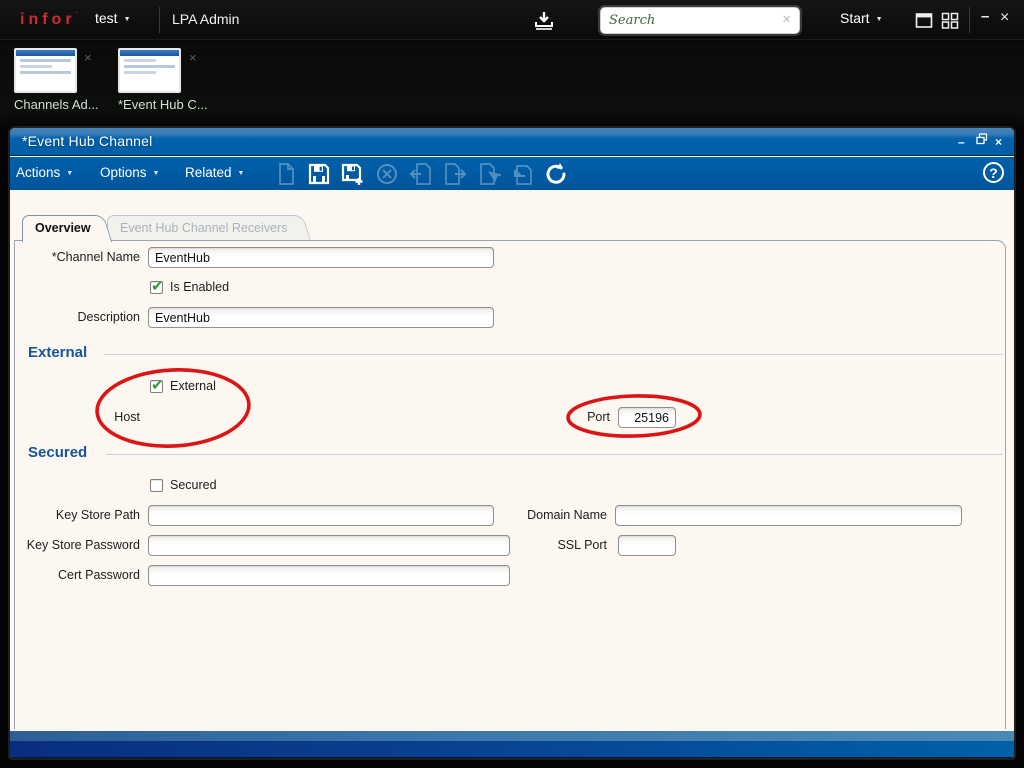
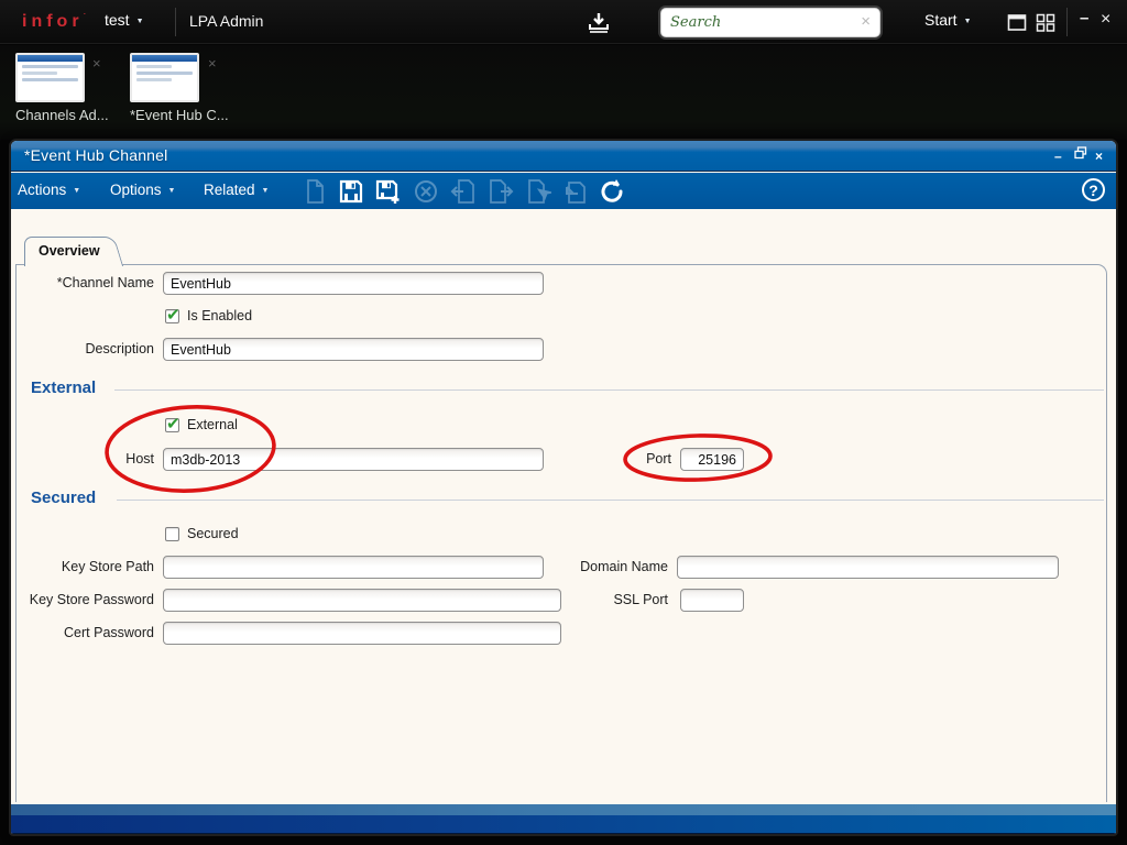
  infor˙
  test
  LPA Admin
  Search
  ×
  Start
  –
  ×
  ×
  Channels Ad...
  ×
  *Event Hub C...
  *Event Hub Channel
  –
  ×
  Actions
  Options
  Related
  ?
  Overview
- Event Hub Channel Receivers
  *Channel Name
  EventHub
  ✔
  Is Enabled
  Description
  EventHub
  External
  ✔
  External
  Host
+ m3db-2013
  Port
  25196
  Secured
  Secured
  Key Store Path
  Domain Name
  Key Store Password
  SSL Port
  Cert Password
